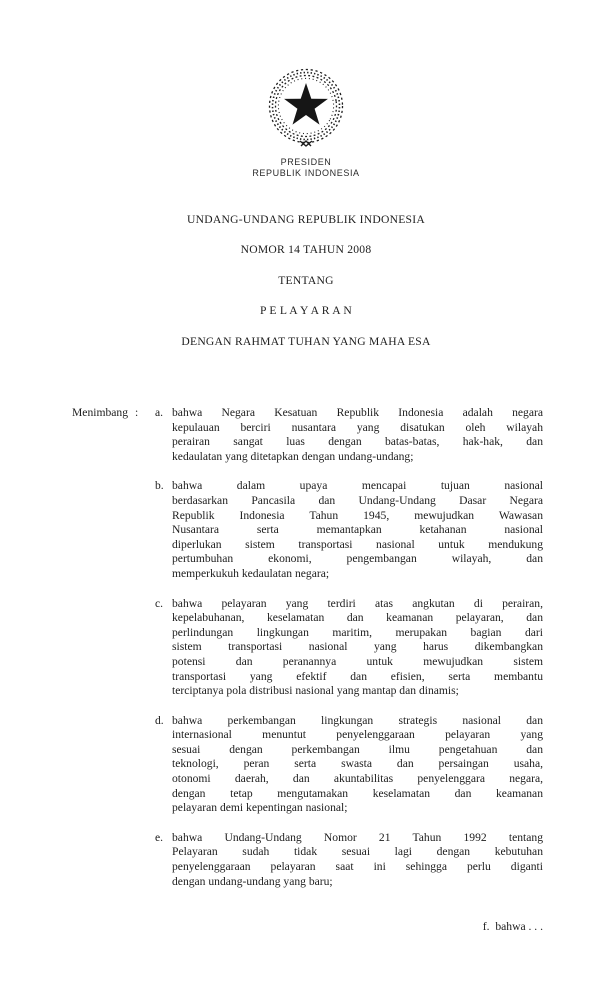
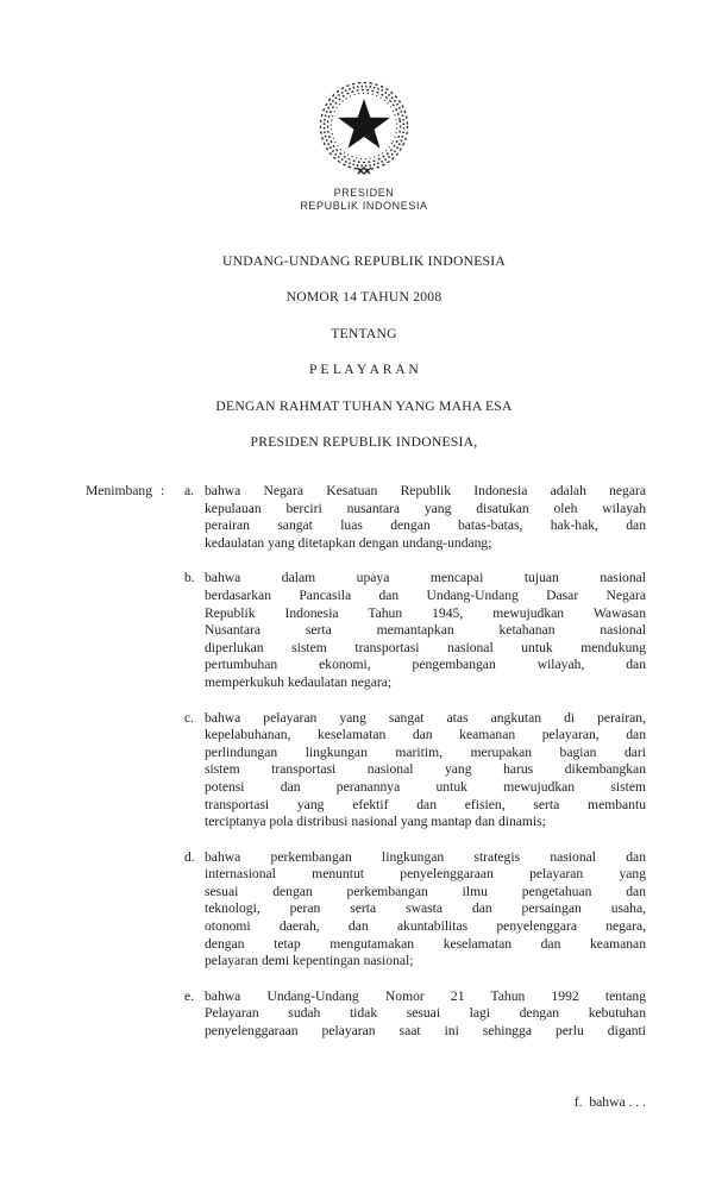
  PRESIDEN
  REPUBLIK INDONESIA
  UNDANG-UNDANG REPUBLIK INDONESIA
  NOMOR 14 TAHUN 2008
  TENTANG
  P E L A Y A R A N
  DENGAN RAHMAT TUHAN YANG MAHA ESA
+ PRESIDEN REPUBLIK INDONESIA,
  Menimbang
  :
  a.
  bahwa Negara Kesatuan Republik Indonesia adalah negara
  kepulauan berciri nusantara yang disatukan oleh wilayah
  perairan sangat luas dengan batas-batas, hak-hak, dan
  kedaulatan yang ditetapkan dengan undang-undang;
  b.
  bahwa dalam upaya mencapai tujuan nasional
  berdasarkan Pancasila dan Undang-Undang Dasar Negara
  Republik Indonesia Tahun 1945, mewujudkan Wawasan
  Nusantara serta memantapkan ketahanan nasional
  diperlukan sistem transportasi nasional untuk mendukung
  pertumbuhan ekonomi, pengembangan wilayah, dan
  memperkukuh kedaulatan negara;
  c.
- bahwa pelayaran yang terdiri atas angkutan di perairan,
+ bahwa pelayaran yang sangat atas angkutan di perairan,
  kepelabuhanan, keselamatan dan keamanan pelayaran, dan
  perlindungan lingkungan maritim, merupakan bagian dari
  sistem transportasi nasional yang harus dikembangkan
  potensi dan peranannya untuk mewujudkan sistem
  transportasi yang efektif dan efisien, serta membantu
  terciptanya pola distribusi nasional yang mantap dan dinamis;
  d.
  bahwa perkembangan lingkungan strategis nasional dan
  internasional menuntut penyelenggaraan pelayaran yang
  sesuai dengan perkembangan ilmu pengetahuan dan
  teknologi, peran serta swasta dan persaingan usaha,
  otonomi daerah, dan akuntabilitas penyelenggara negara,
  dengan tetap mengutamakan keselamatan dan keamanan
  pelayaran demi kepentingan nasional;
  e.
  bahwa Undang-Undang Nomor 21 Tahun 1992 tentang
  Pelayaran sudah tidak sesuai lagi dengan kebutuhan
  penyelenggaraan pelayaran saat ini sehingga perlu diganti
- dengan undang-undang yang baru;
  f. bahwa . . .
